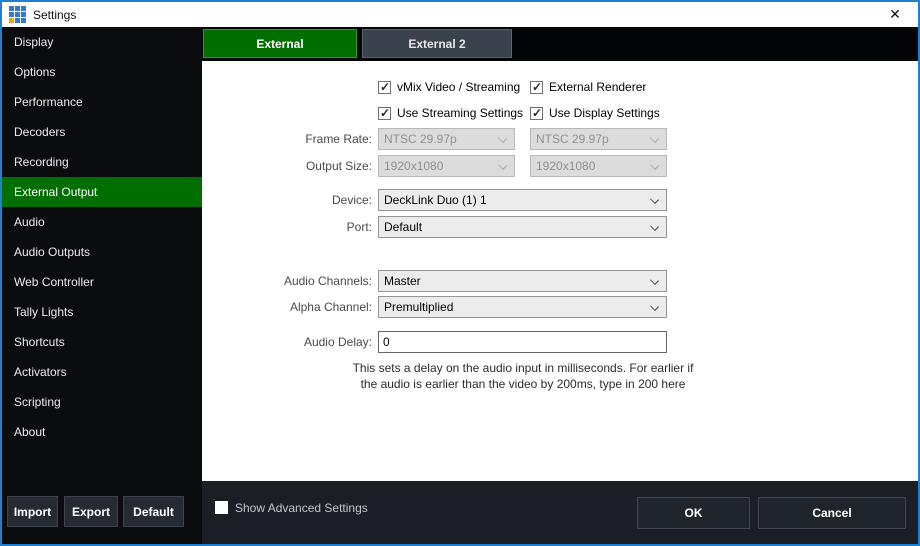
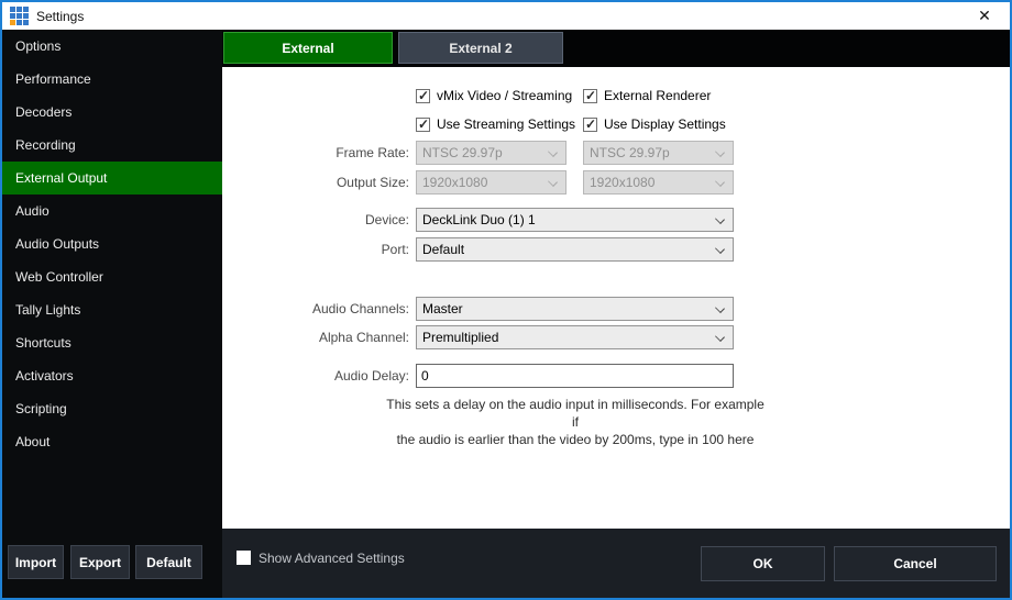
  Settings
  ✕
- Display
  Options
  Performance
  Decoders
  Recording
  External Output
  Audio
  Audio Outputs
  Web Controller
  Tally Lights
  Shortcuts
  Activators
  Scripting
  About
  Import
  Export
  Default
  External
  External 2
  vMix Video / Streaming
  External Renderer
  Use Streaming Settings
  Use Display Settings
  Frame Rate:
  NTSC 29.97p
  NTSC 29.97p
  Output Size:
  1920x1080
  1920x1080
  Device:
  DeckLink Duo (1) 1
  Port:
  Default
  Audio Channels:
  Master
  Alpha Channel:
  Premultiplied
  Audio Delay:
  0
- This sets a delay on the audio input in milliseconds. For earlier if
+ This sets a delay on the audio input in milliseconds. For example if
- the audio is earlier than the video by 200ms, type in 200 here
+ the audio is earlier than the video by 200ms, type in 100 here
  Show Advanced Settings
  OK
  Cancel
